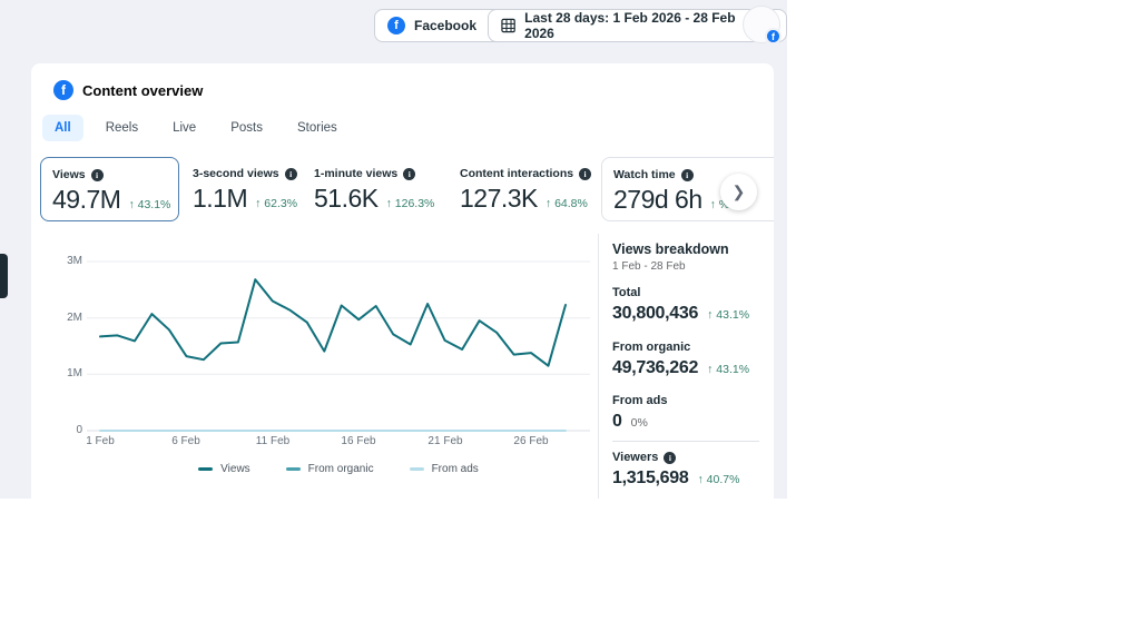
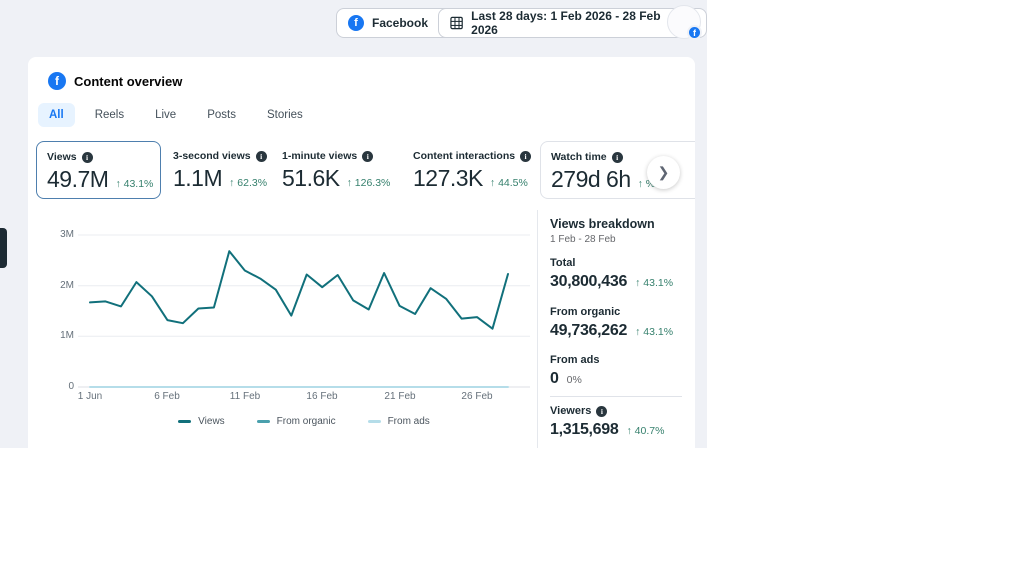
  f
  Facebook
  Last 28 days: 1 Feb 2026 - 28 Feb 2026
  f
  f
  Content overview
  All
  Reels
  Live
  Posts
  Stories
  Views
  i
  49.7M
  ↑ 43.1%
  3-second views
  i
  1.1M
  ↑ 62.3%
  1-minute views
  i
  51.6K
  ↑ 126.3%
  Content interactions
  i
  127.3K
- ↑ 64.8%
+ ↑ 44.5%
  Watch time
  i
  279d 6h
  ↑ %
  ❯
  3M
  2M
  1M
  0
- 1 Feb
+ 1 Jun
  6 Feb
  11 Feb
  16 Feb
  21 Feb
  26 Feb
  Views
  From organic
  From ads
  Views breakdown
  1 Feb - 28 Feb
  Total
  30,800,436
  ↑ 43.1%
  From organic
  49,736,262
  ↑ 43.1%
  From ads
  0
  0%
  Viewers
  i
  1,315,698
  ↑ 40.7%
